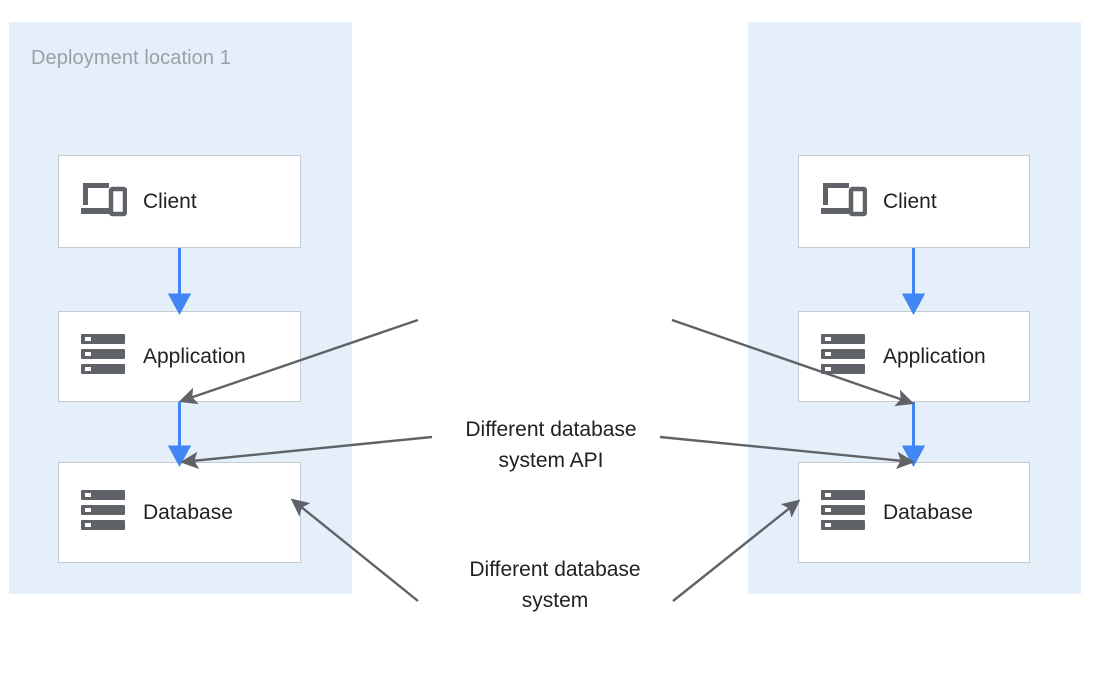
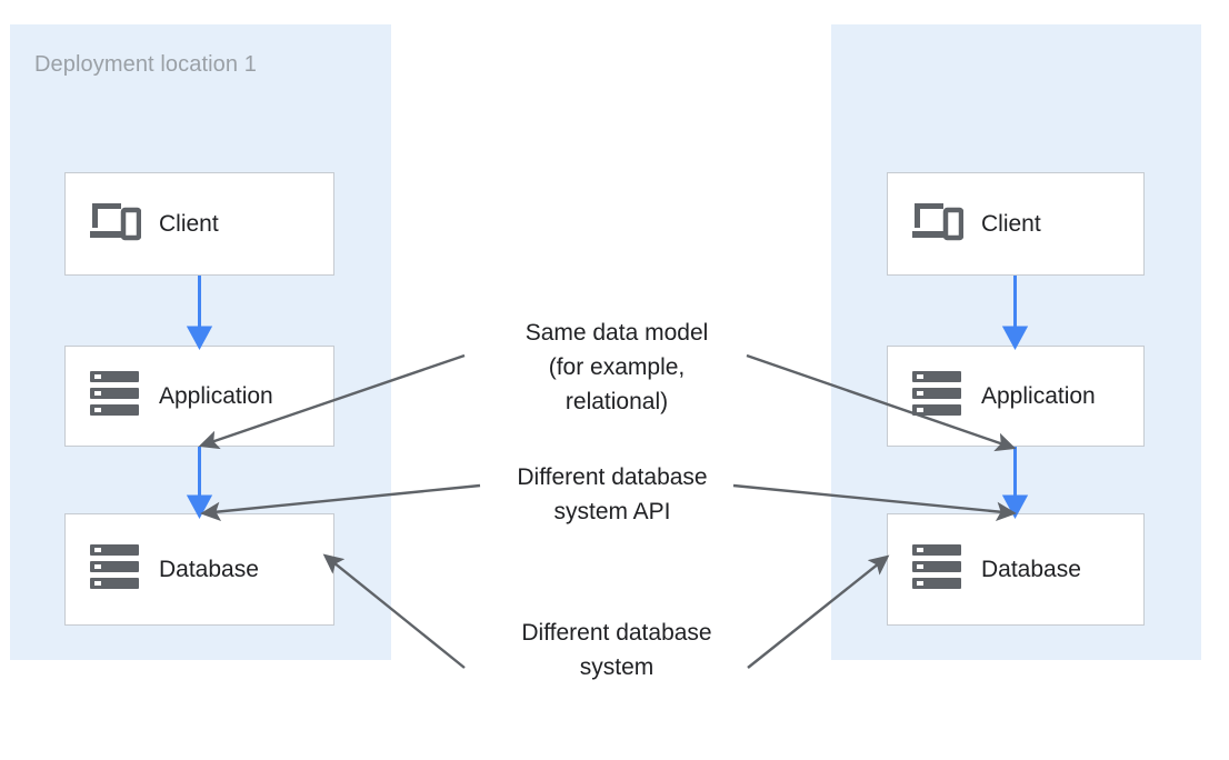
  Deployment location 1
  Client
  Application
  Database
  Client
  Application
  Database
+ Same data model
+ (for example,
+ relational)
  Different database
  system API
  Different database
  system
